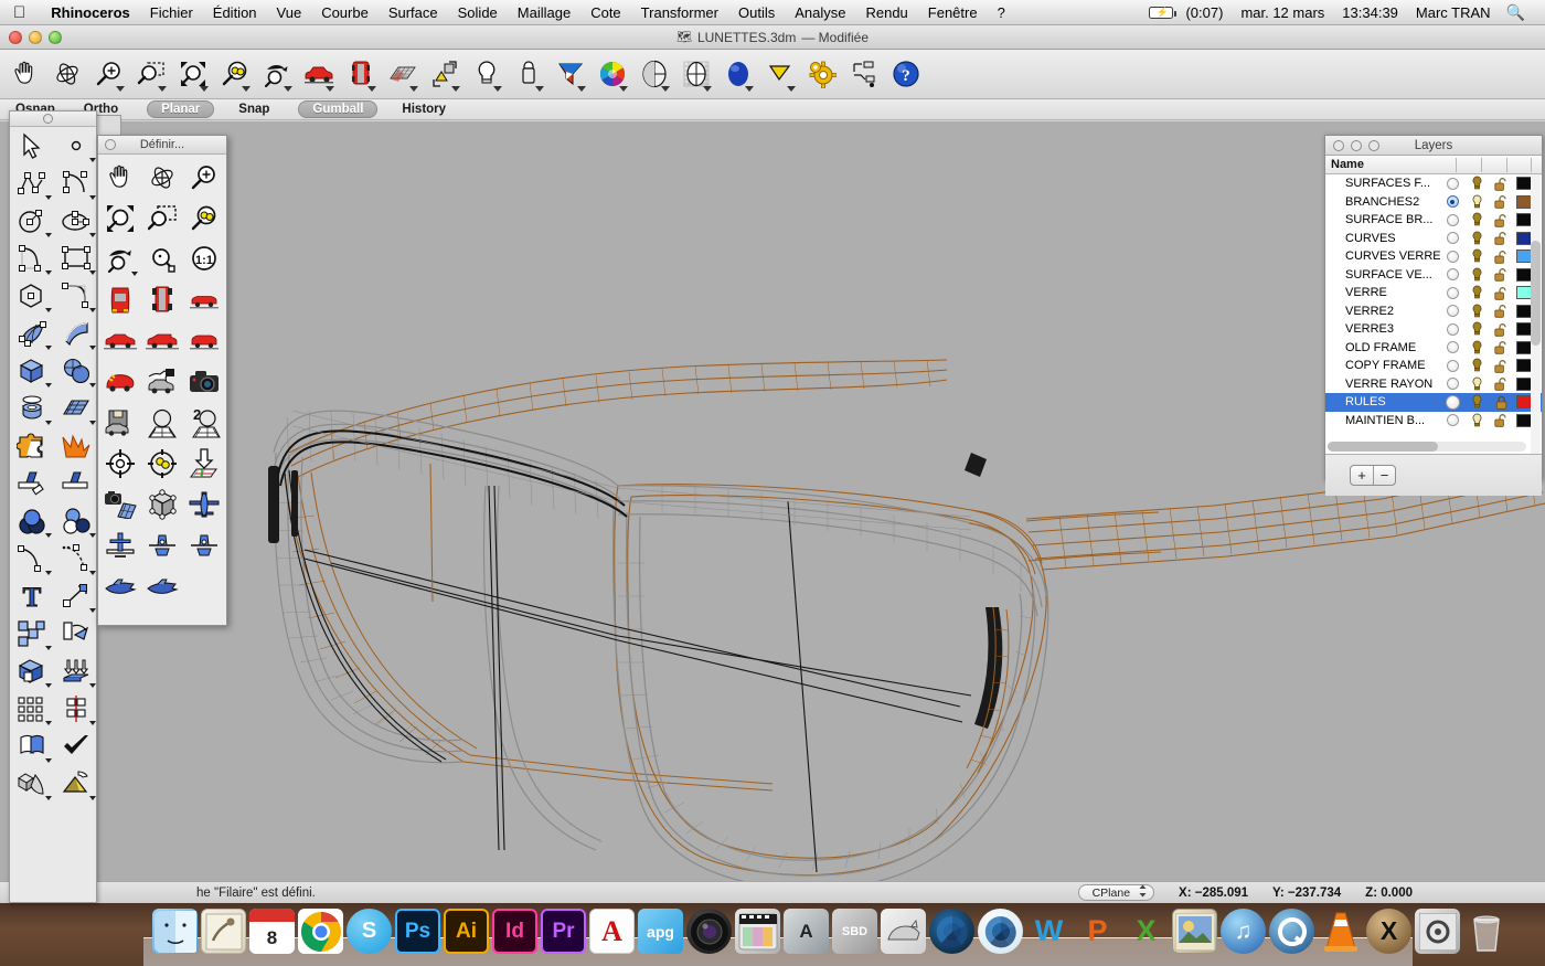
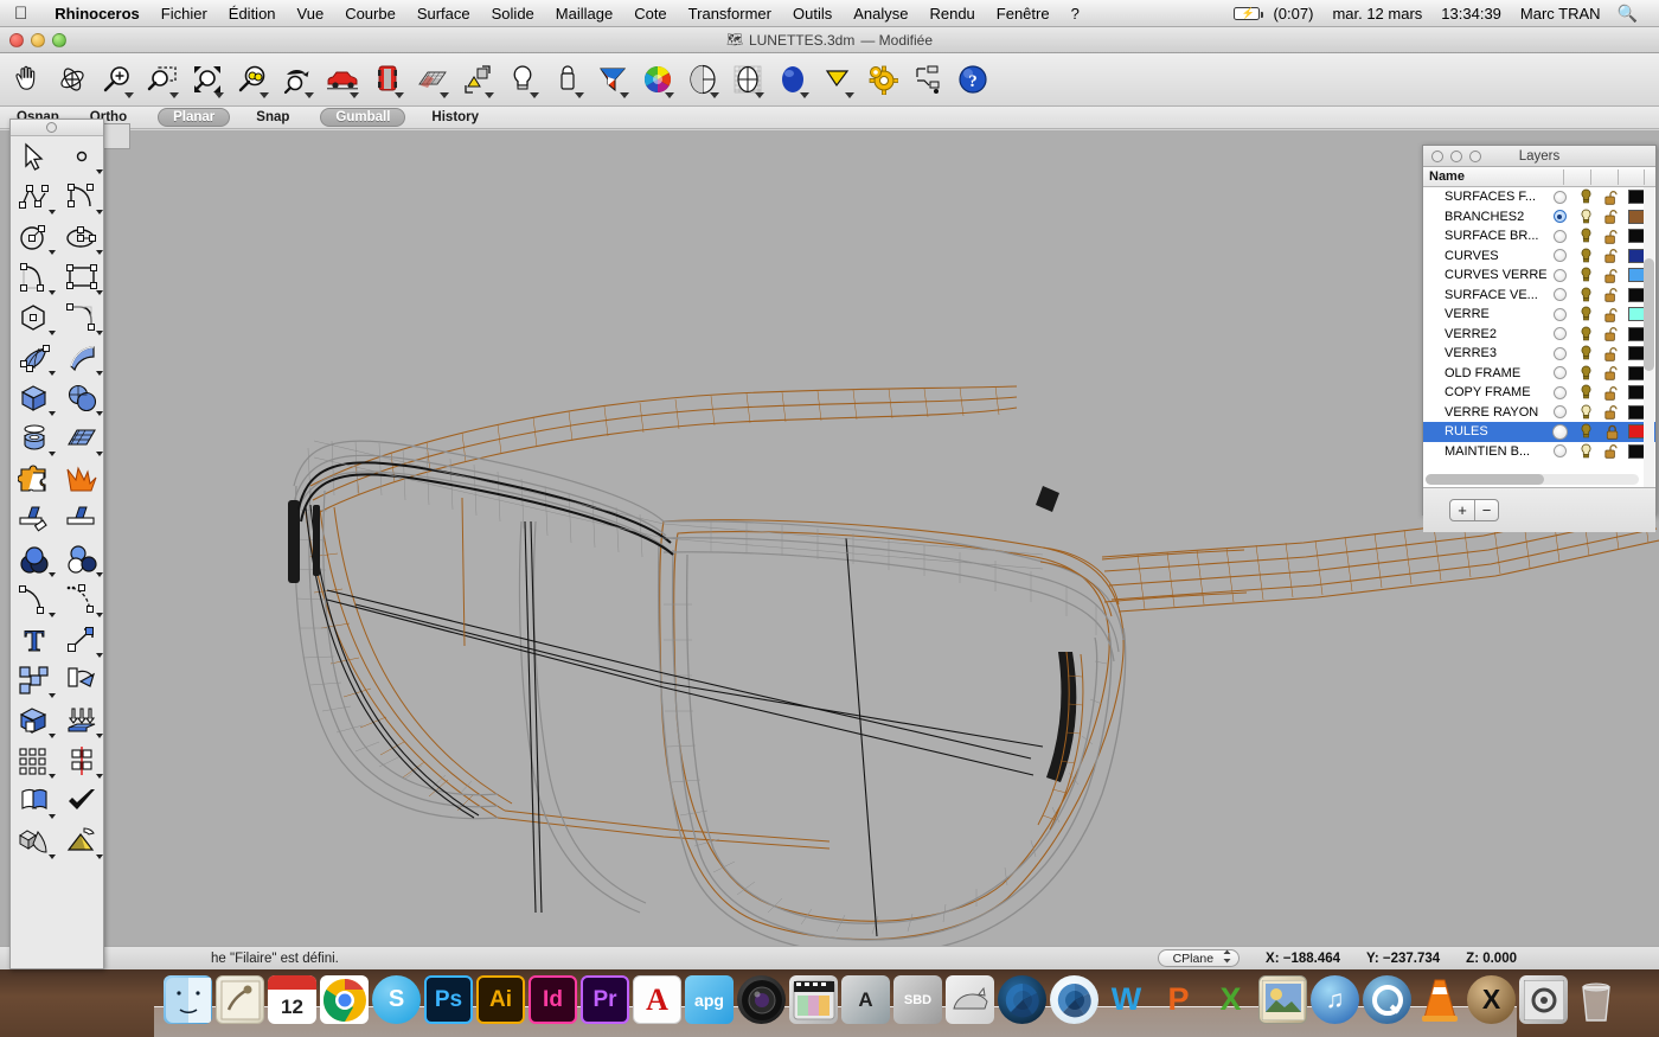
  
  Rhinoceros
  Fichier
  Édition
  Vue
  Courbe
  Surface
  Solide
  Maillage
  Cote
  Transformer
  Outils
  Analyse
  Rendu
  Fenêtre
  ?
  ⚡
  (0:07)
  mar. 12 mars
  13:34:39
  Marc TRAN
  🔍
  🗺
  LUNETTES.3dm
  — Modifiée
  ?
  Osnap
  Ortho
  Planar
  Snap
  Gumball
  History
  he "Filaire" est défini.
  CPlane
- X: −285.091
+ X: −188.464
  Y: −237.734
  Z: 0.000
  T
- Définir...
- 1:1
- 2
  Layers
  Name
  SURFACES F...
  BRANCHES2
  SURFACE BR...
  CURVES
  CURVES VERRE
  SURFACE VE...
  VERRE
  VERRE2
  VERRE3
  OLD FRAME
  COPY FRAME
  VERRE RAYON
  RULES
  MAINTIEN B...
  +
  −
- 8
+ 12
  S
  Ps
  Ai
  Id
  Pr
  A
  apg
  A
  SBD
  W
  P
  X
  ♫
  X
